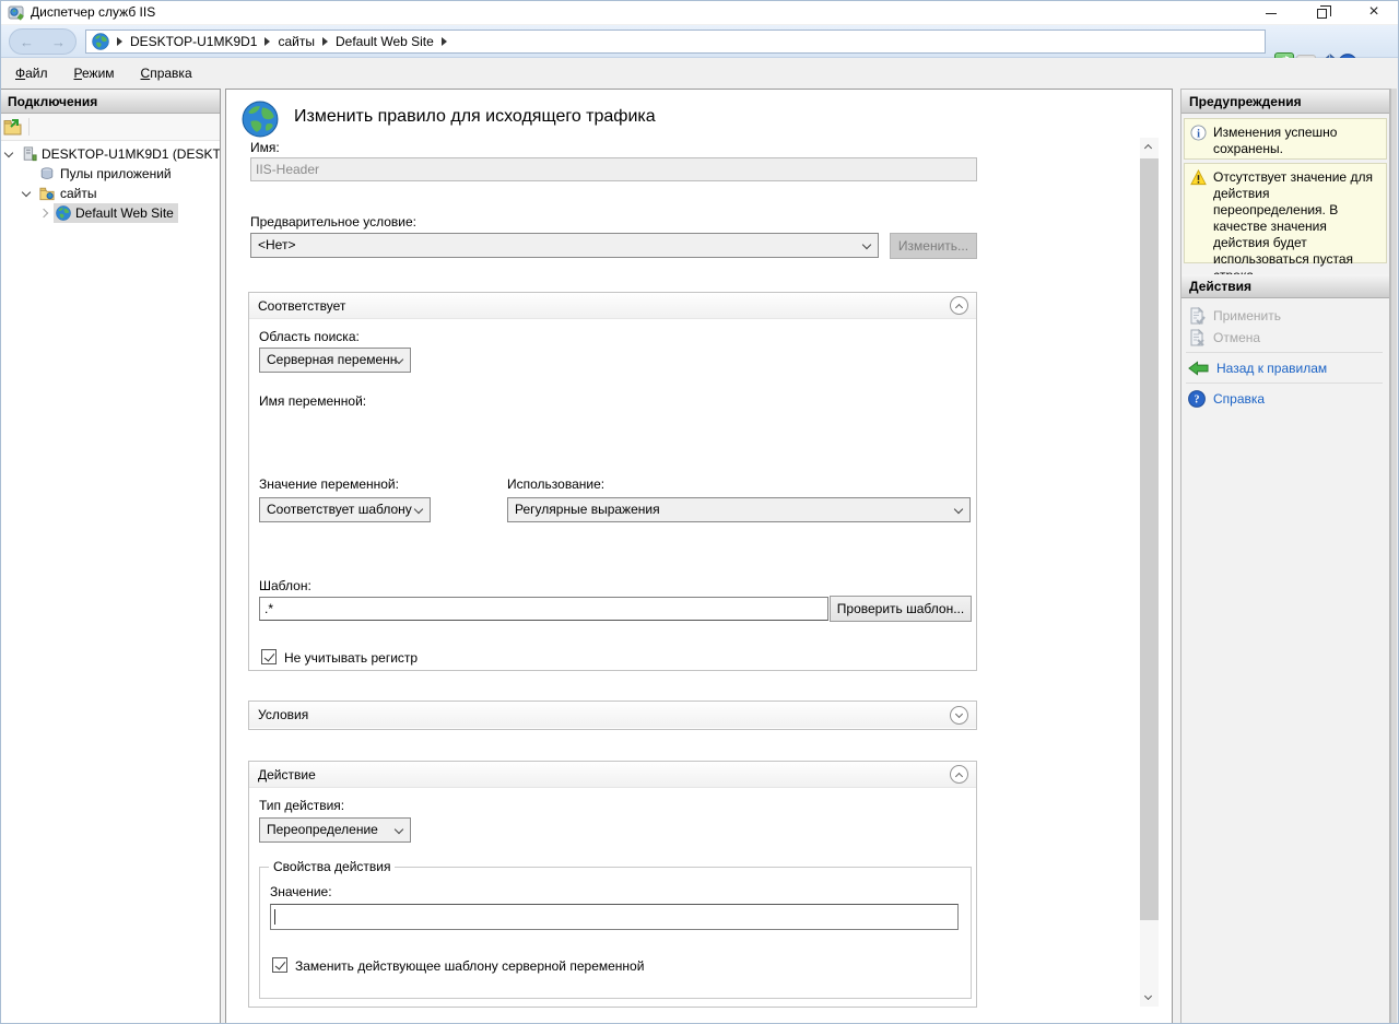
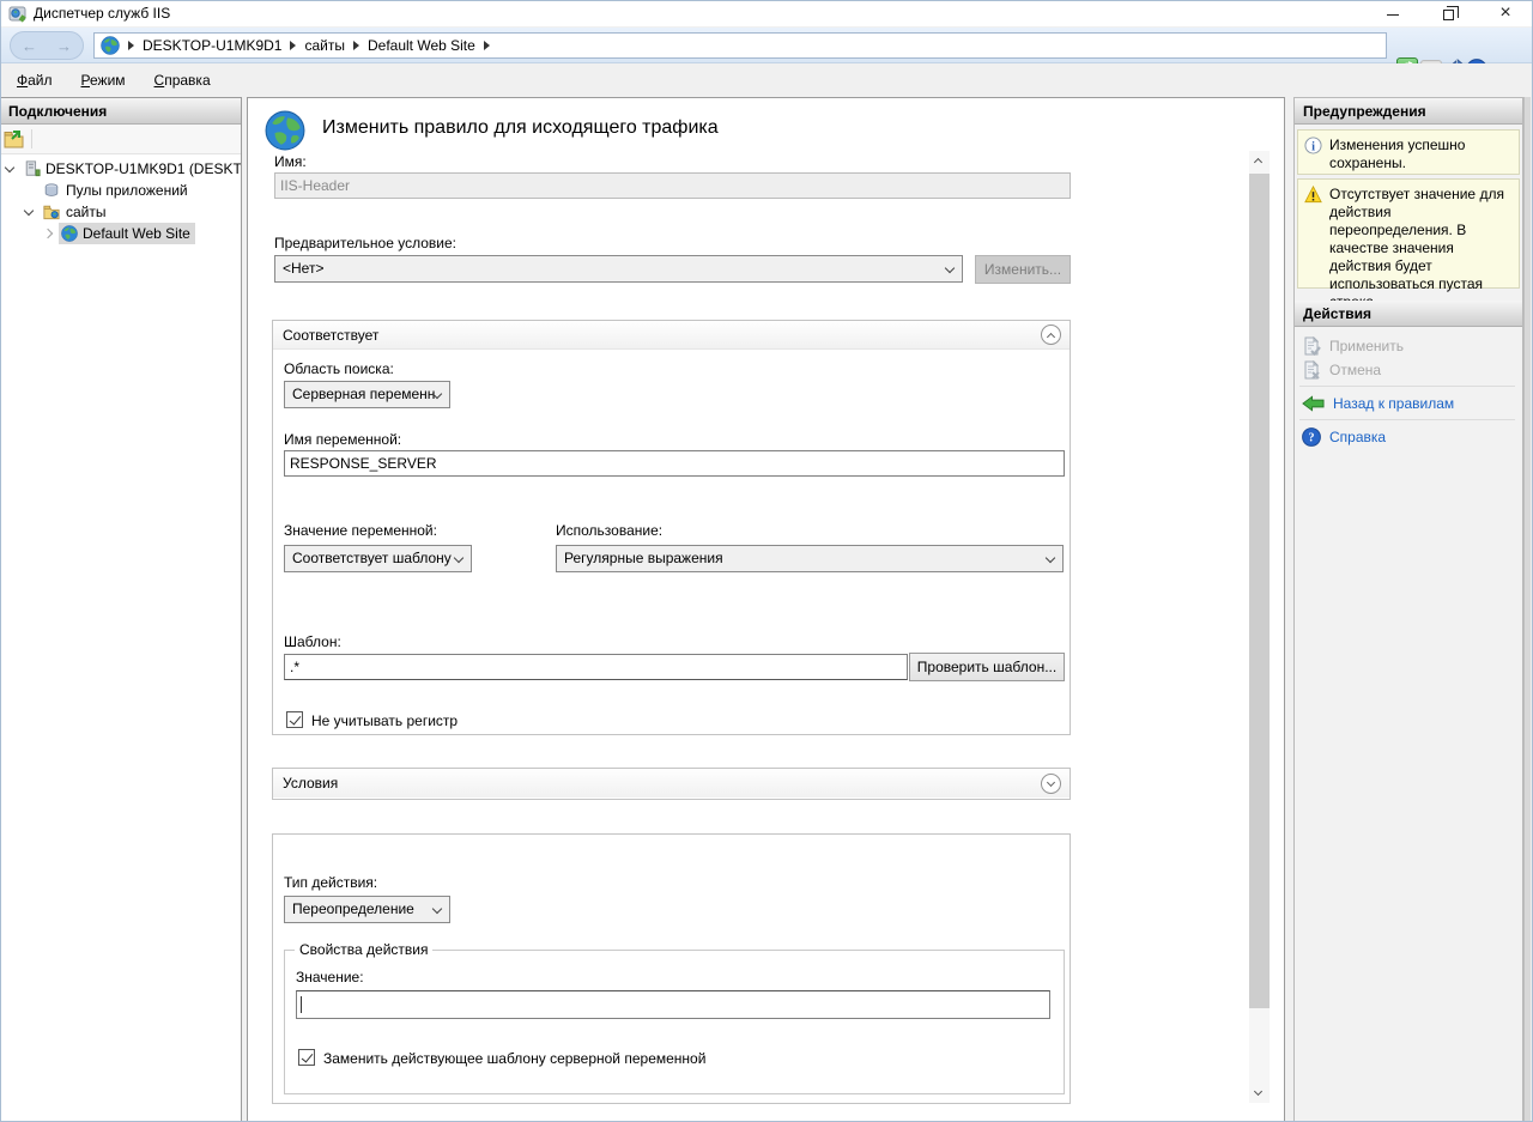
  Диспетчер служб IIS
  ×
  ←
  →
  DESKTOP-U1MK9D1
  сайты
  Default Web Site
  Файл
  Режим
  Справка
  Подключения
  DESKTOP-U1MK9D1 (DESKT
  Пулы приложений
  сайты
  Default Web Site
  Изменить правило для исходящего трафика
  Имя:
  IIS-Header
  Предварительное условие:
  <Нет>
  Изменить...
  Соответствует
  Область поиска:
  Серверная переменн
  Имя переменной:
+ RESPONSE_SERVER
  Значение переменной:
  Соответствует шаблону
  Использование:
  Регулярные выражения
  Шаблон:
  .*
  Проверить шаблон...
  Не учитывать регистр
  Условия
- Действие
  Тип действия:
  Переопределение
  Свойства действия
  Значение:
  Заменить действующее шаблону серверной переменной
  Предупреждения
  i
  Изменения успешно сохранены.
  Отсутствует значение для действия переопределения. В качестве значения действия будет использоваться пустая
  Действия
  Применить
  Отмена
  Назад к правилам
  ?
  Справка
